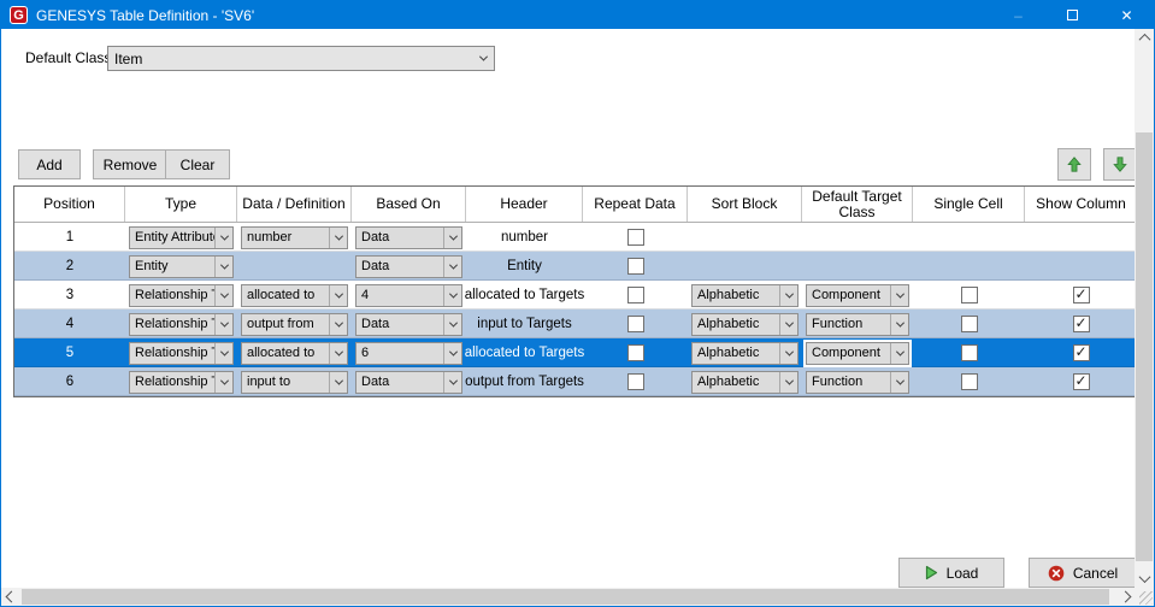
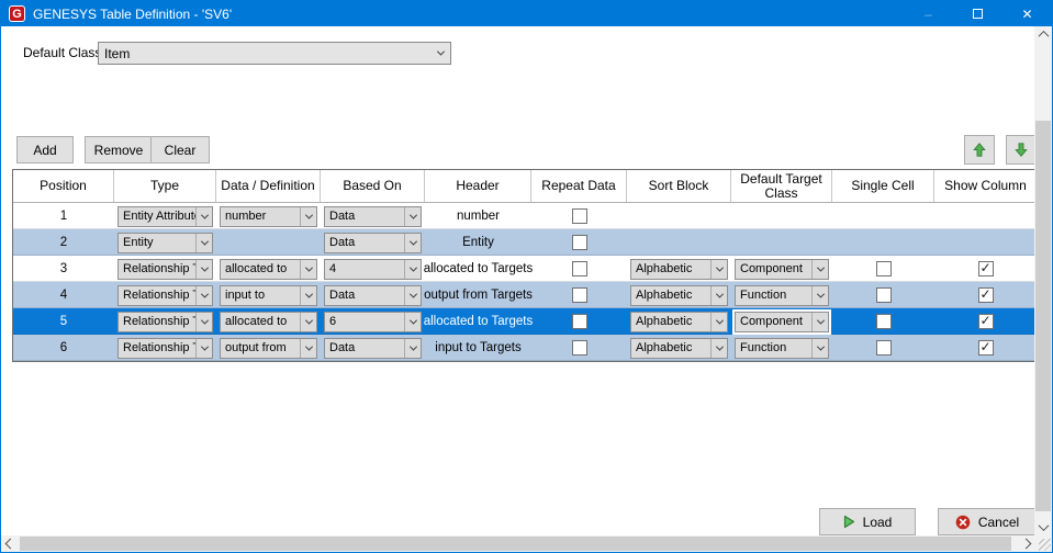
  G
  GENESYS Table Definition - 'SV6'
  –
  ✕
  Default Clas
  Item
  Add
  Remove
  Clear
  Position
  Type
  Data / Definition
  Based On
  Header
  Repeat Data
  Sort Block
  Default Target Class
  Single Cell
  Show Column
  1
  Entity Attribut
  number
  Data
  number
  2
  Entity
  Data
  Entity
  3
  Relationship
  allocated to
  4
  allocated to Targets
  Alphabetic
  Component
  ✓
  4
  Relationship
- output from
+ input to
  Data
- input to Targets
+ output from Targets
  Alphabetic
  Function
  ✓
  5
  Relationship
  allocated to
  6
  allocated to Targets
  Alphabetic
  Component
  ✓
  6
  Relationship
- input to
+ output from
  Data
- output from Targets
+ input to Targets
  Alphabetic
  Function
  ✓
  Load
  Cancel
